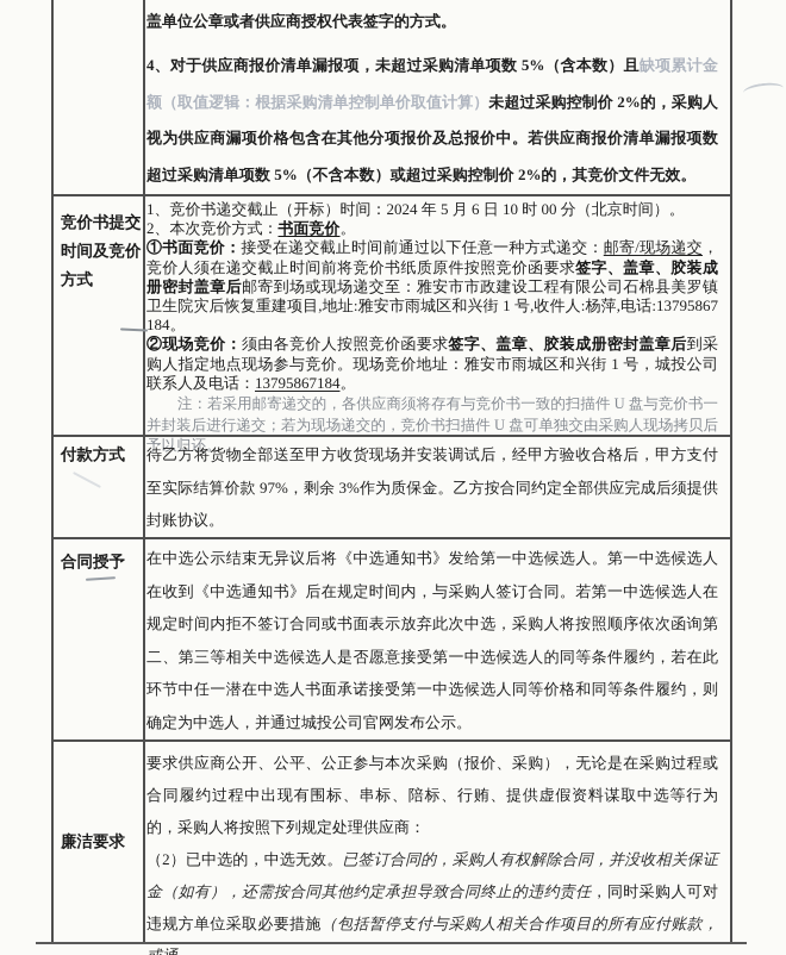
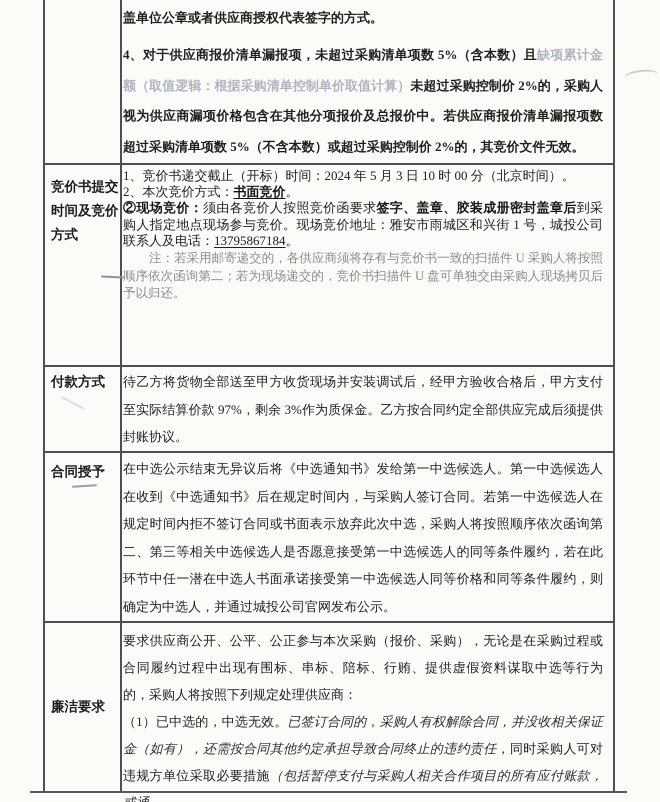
  盖单位公章或者供应商授权代表签字的方式。
  4、对于供应商报价清单漏报项，未超过采购清单项数 5%（含本数）且缺项累计金额（取值逻辑：根据采购清单控制单价取值计算）未超过采购控制价 2%的，采购人视为供应商漏项价格包含在其他分项报价及总报价中。若供应商报价清单漏报项数超过采购清单项数 5%（不含本数）或超过采购控制价 2%的，其竞价文件无效。
  竞价书提交
  时间及竞价
  方式
- 1、竞价书递交截止（开标）时间：2024 年 5 月 6 日 10 时 00 分（北京时间）。
+ 1、竞价书递交截止（开标）时间：2024 年 5 月 3 日 10 时 00 分（北京时间）。
  2、本次竞价方式：书面竞价。
- ①书面竞价：接受在递交截止时间前通过以下任意一种方式递交：邮寄/现场递交，竞价人须在递交截止时间前将竞价书纸质原件按照竞价函要求签字、盖章、胶装成册密封盖章后邮寄到场或现场递交至：雅安市市政建设工程有限公司石棉县美罗镇卫生院灾后恢复重建项目,地址:雅安市雨城区和兴街 1 号,收件人:杨萍,电话:13795867184。
  ②现场竞价：须由各竞价人按照竞价函要求签字、盖章、胶装成册密封盖章后到采购人指定地点现场参与竞价。现场竞价地址：雅安市雨城区和兴街 1 号，城投公司联系人及电话：13795867184。
- 注：若采用邮寄递交的，各供应商须将存有与竞价书一致的扫描件 U 盘与竞价书一并封装后进行递交；若为现场递交的，竞价书扫描件 U 盘可单独交由采购人现场拷贝后予以归还。
+ 注：若采用邮寄递交的，各供应商须将存有与竞价书一致的扫描件 U 采购人将按照顺序依次函询第二；若为现场递交的，竞价书扫描件 U 盘可单独交由采购人现场拷贝后予以归还。
  付款方式
  待乙方将货物全部送至甲方收货现场并安装调试后，经甲方验收合格后，甲方支付至实际结算价款 97%，剩余 3%作为质保金。乙方按合同约定全部供应完成后须提供封账协议。
  合同授予
  在中选公示结束无异议后将《中选通知书》发给第一中选候选人。第一中选候选人在收到《中选通知书》后在规定时间内，与采购人签订合同。若第一中选候选人在规定时间内拒不签订合同或书面表示放弃此次中选，采购人将按照顺序依次函询第二、第三等相关中选候选人是否愿意接受第一中选候选人的同等条件履约，若在此环节中任一潜在中选人书面承诺接受第一中选候选人同等价格和同等条件履约，则确定为中选人，并通过城投公司官网发布公示。
  廉洁要求
  要求供应商公开、公平、公正参与本次采购（报价、采购），无论是在采购过程或合同履约过程中出现有围标、串标、陪标、行贿、提供虚假资料谋取中选等行为的，采购人将按照下列规定处理供应商：
- （2）已中选的，中选无效。已签订合同的，采购人有权解除合同，并没收相关保证金（如有），还需按合同其他约定承担导致合同终止的违约责任，同时采购人可对违规方单位采取必要措施（包括暂停支付与采购人相关合作项目的所有应付账款，
+ （1）已中选的，中选无效。已签订合同的，采购人有权解除合同，并没收相关保证金（如有），还需按合同其他约定承担导致合同终止的违约责任，同时采购人可对违规方单位采取必要措施（包括暂停支付与采购人相关合作项目的所有应付账款，
